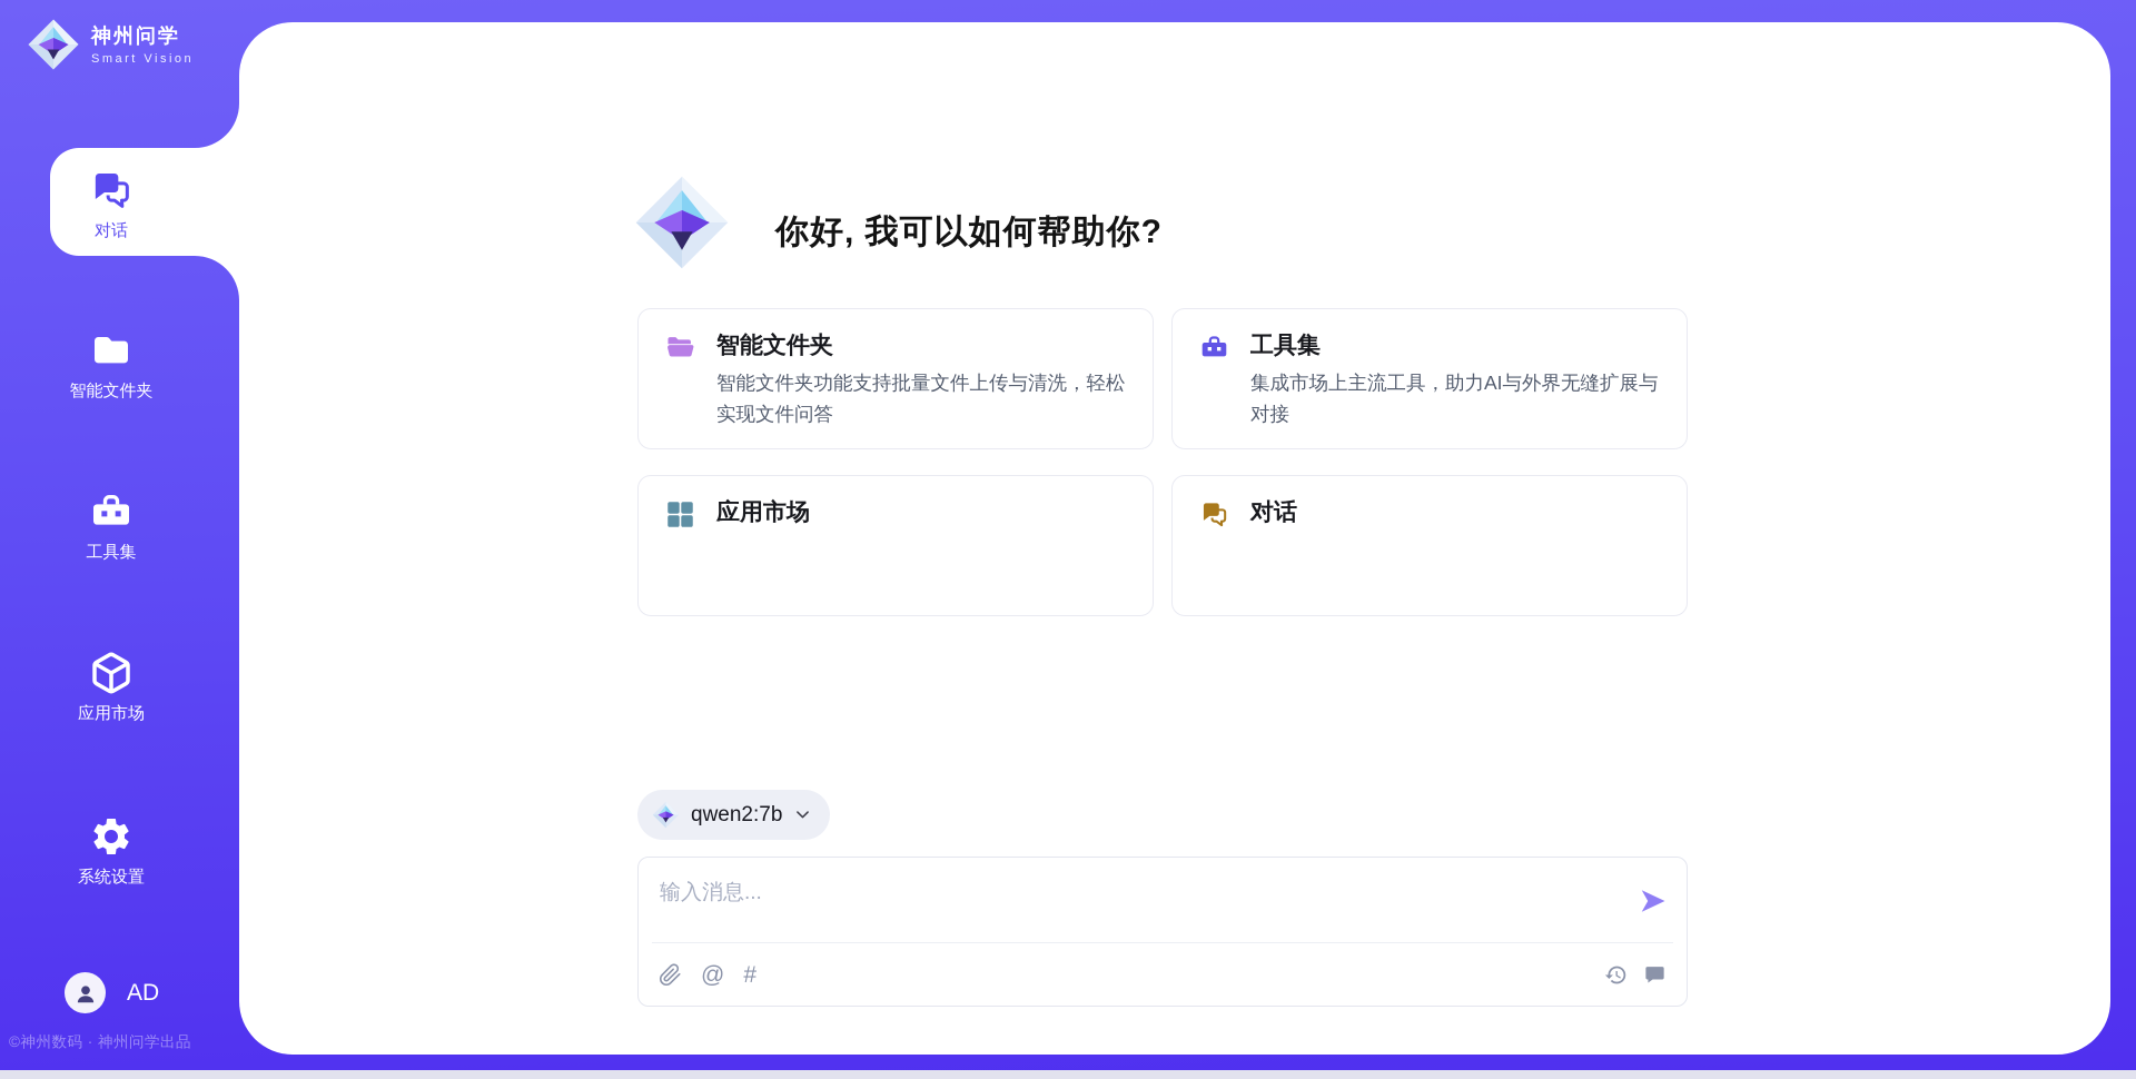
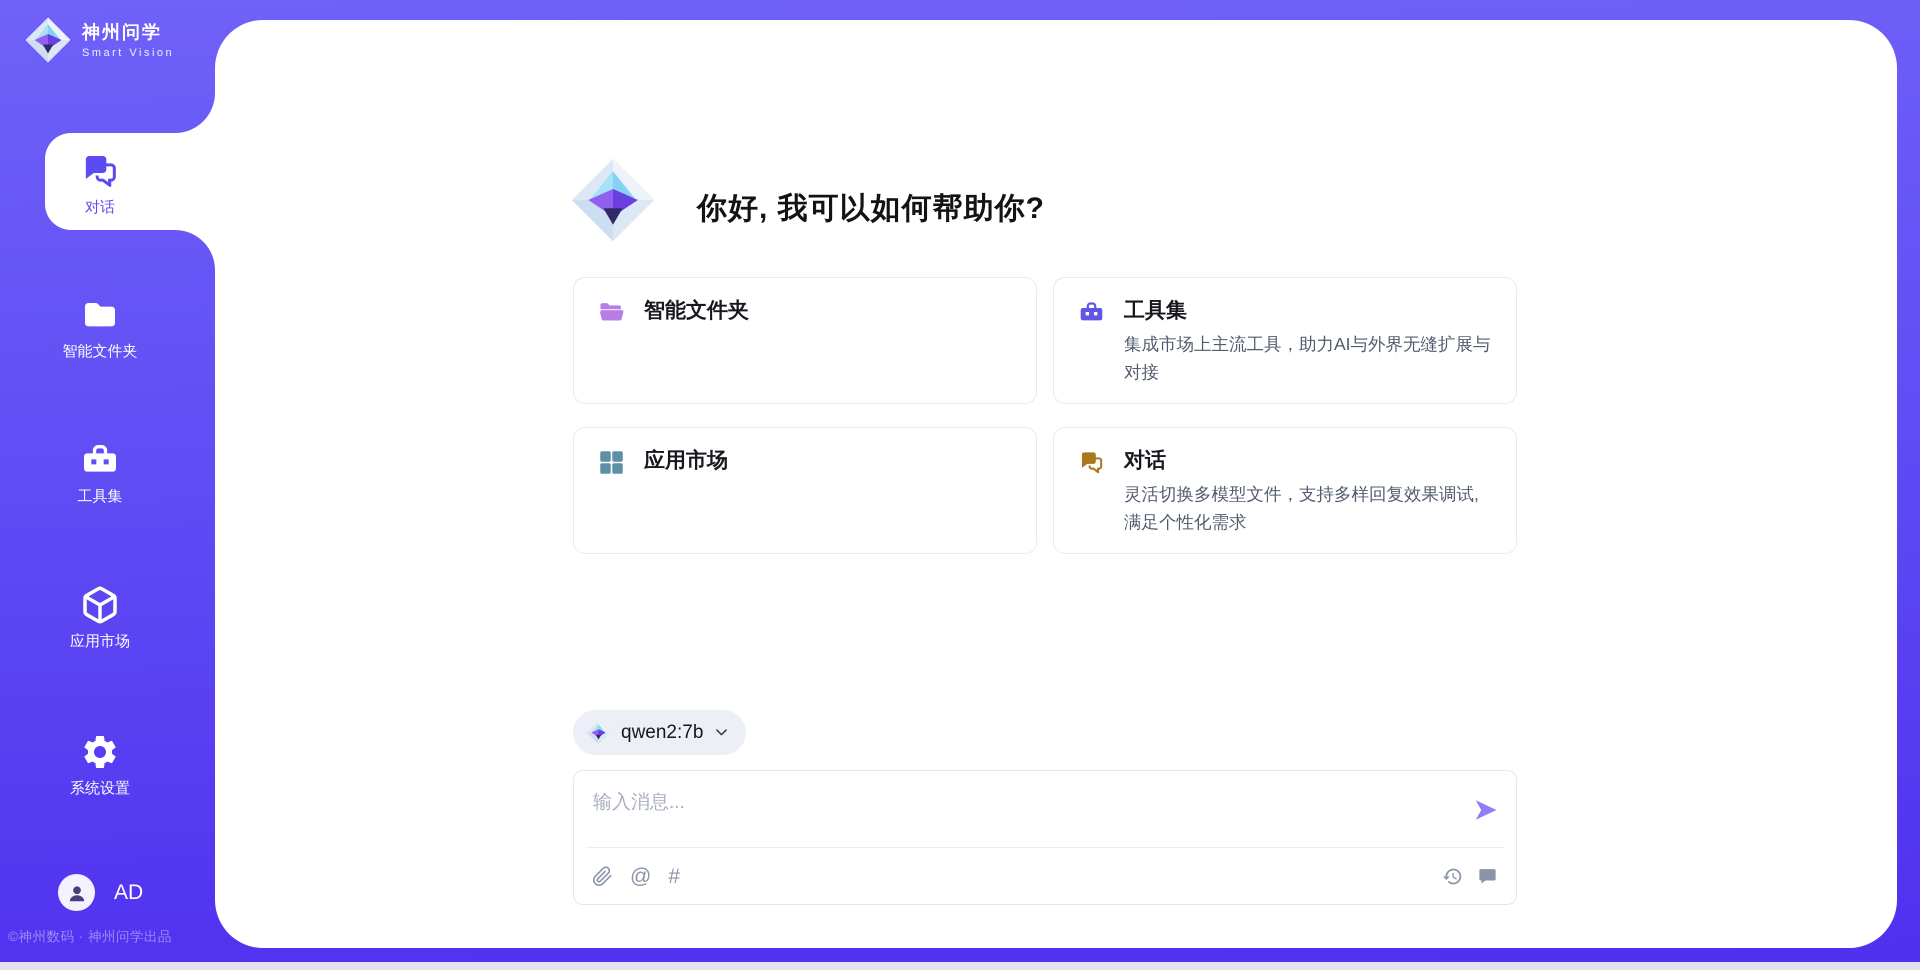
  神州问学
  Smart Vision
  对话
  智能文件夹
  工具集
  应用市场
  系统设置
  AD
  ©神州数码 · 神州问学出品
  你好, 我可以如何帮助你?
  智能文件夹
- 智能文件夹功能支持批量文件上传与清洗，轻松实现文件问答
  工具集
  集成市场上主流工具，助力AI与外界无缝扩展与对接
  应用市场
  对话
+ 灵活切换多模型文件，支持多样回复效果调试, 满足个性化需求
  qwen2:7b
  输入消息...
  @
  #
